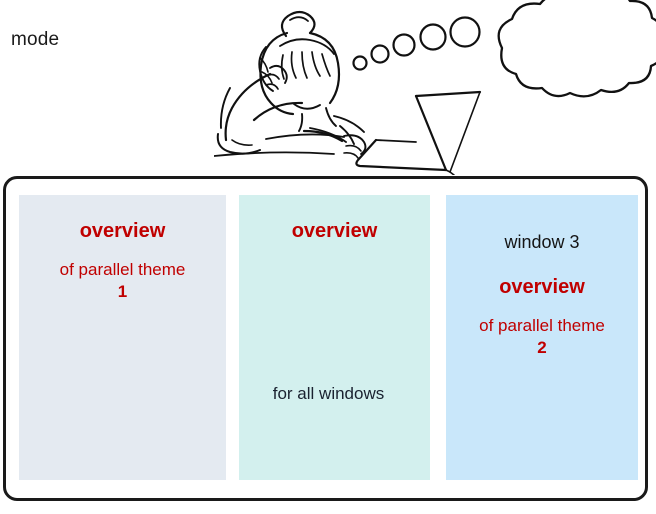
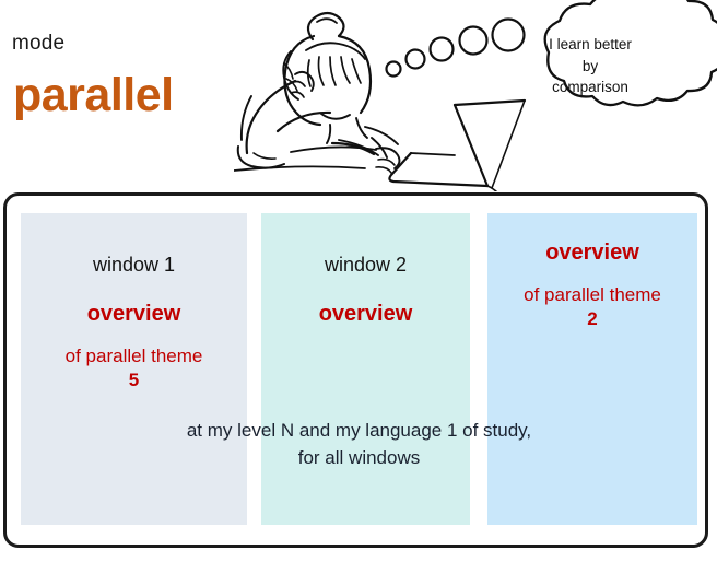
  mode
+ parallel
+ I learn better
+ by
+ comparison
+ window 1
  overview
  of parallel theme
- 1
+ 5
+ window 2
  overview
- window 3
  overview
  of parallel theme
  2
+ at my level N and my language 1 of study,
  for all windows
